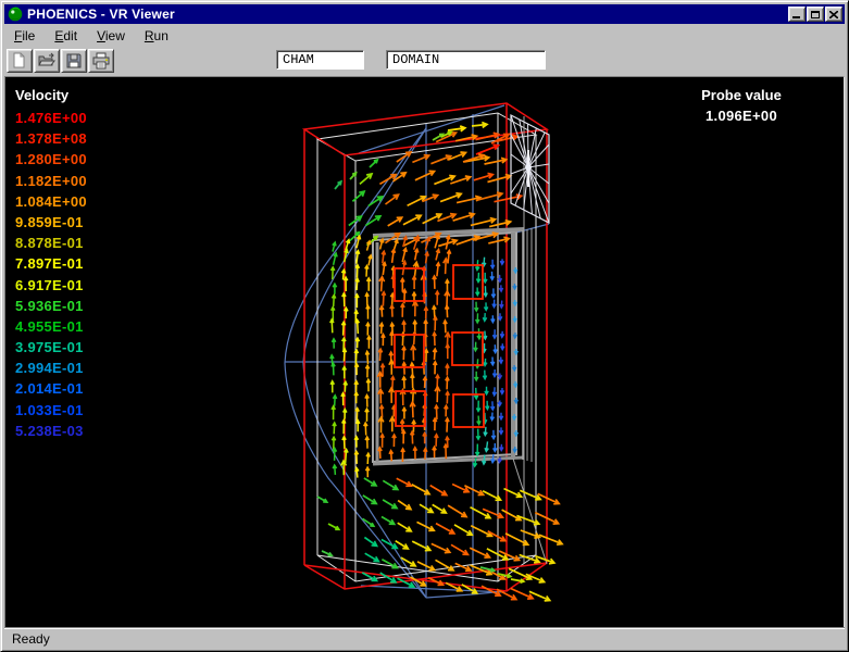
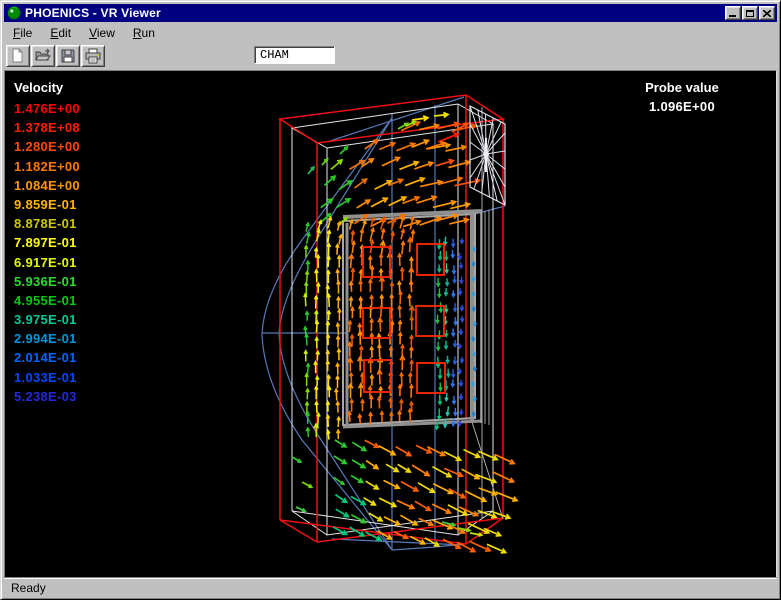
  PHOENICS - VR Viewer
  File
  Edit
  View
  Run
  CHAM
- DOMAIN
  Velocity
  1.476E+00
  1.378E+08
  1.280E+00
  1.182E+00
  1.084E+00
  9.859E-01
  8.878E-01
  7.897E-01
  6.917E-01
  5.936E-01
  4.955E-01
  3.975E-01
  2.994E-01
  2.014E-01
  1.033E-01
  5.238E-03
  Probe value
  1.096E+00
  Ready
